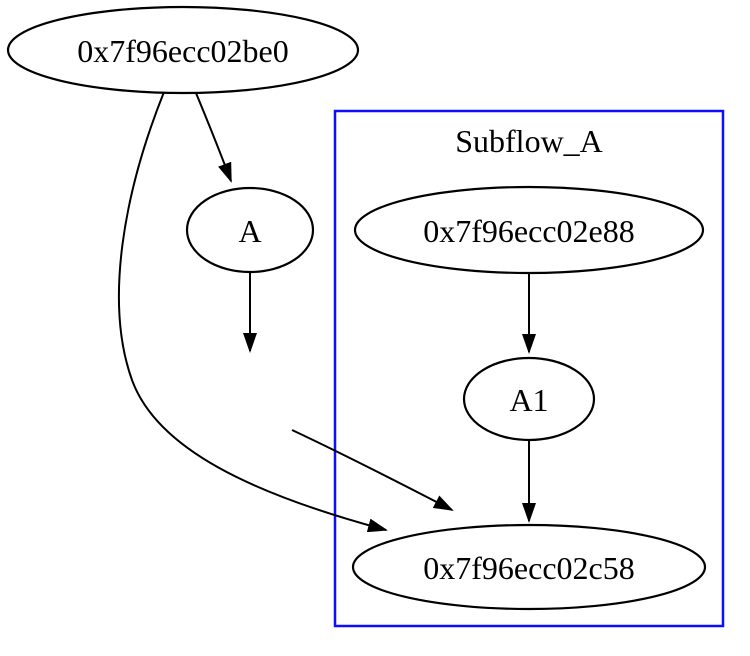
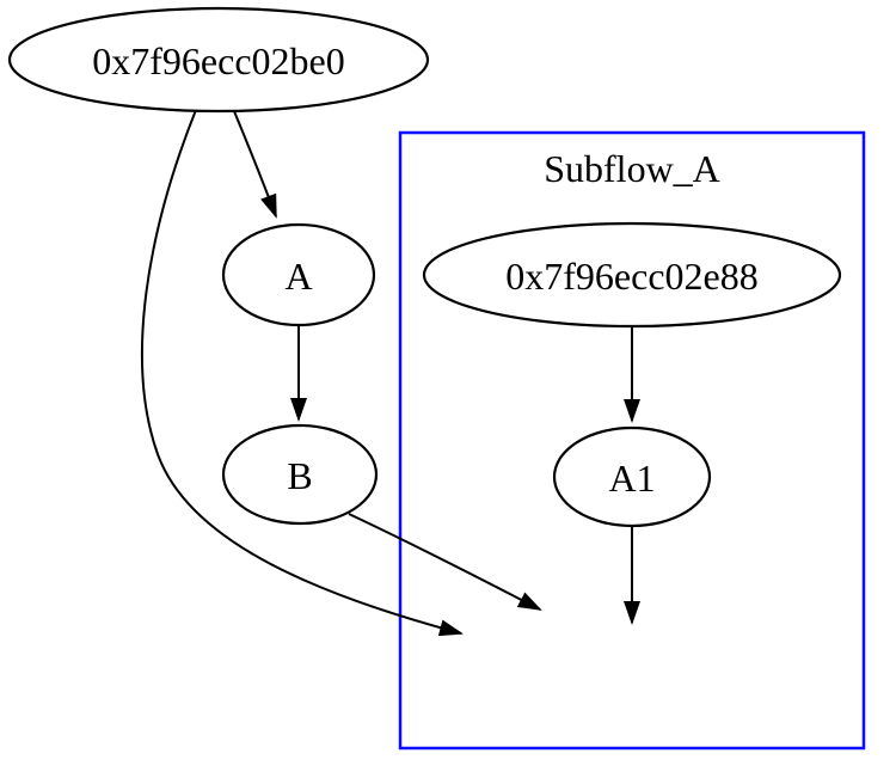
  Subflow_A
  0x7f96ecc02be0
  A
+ B
  0x7f96ecc02e88
  A1
- 0x7f96ecc02c58
